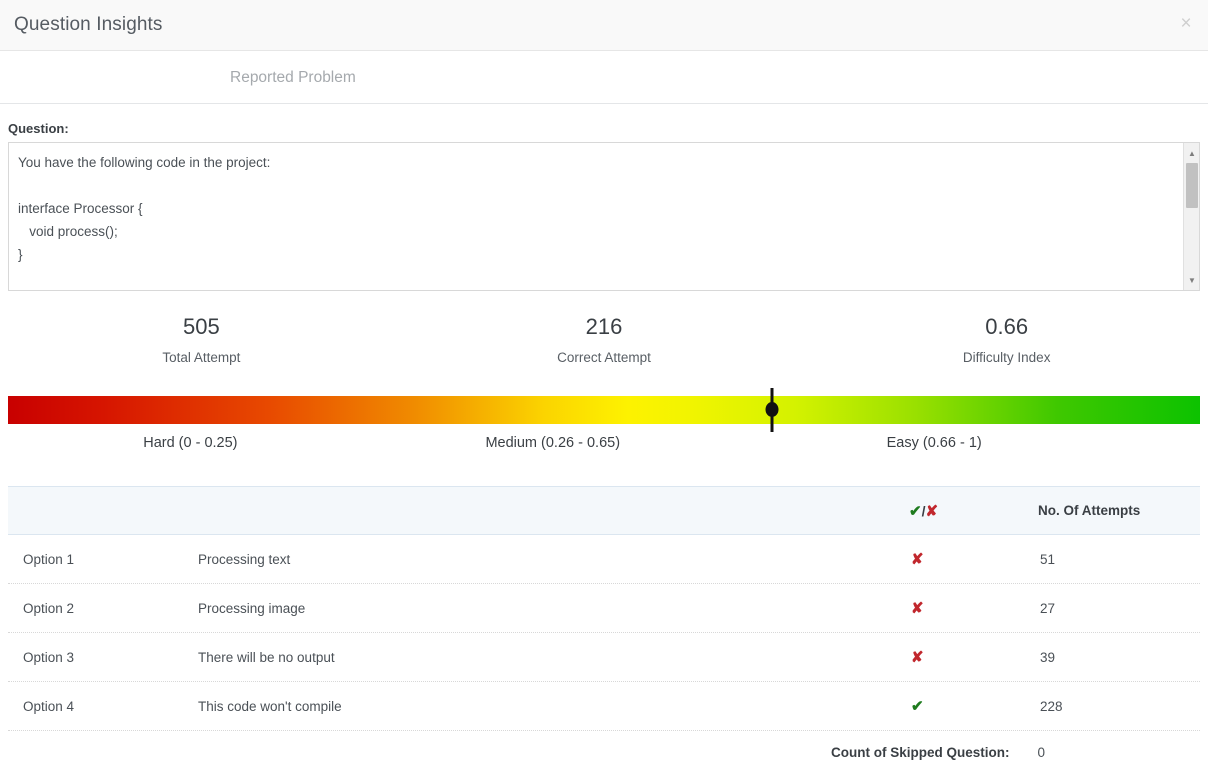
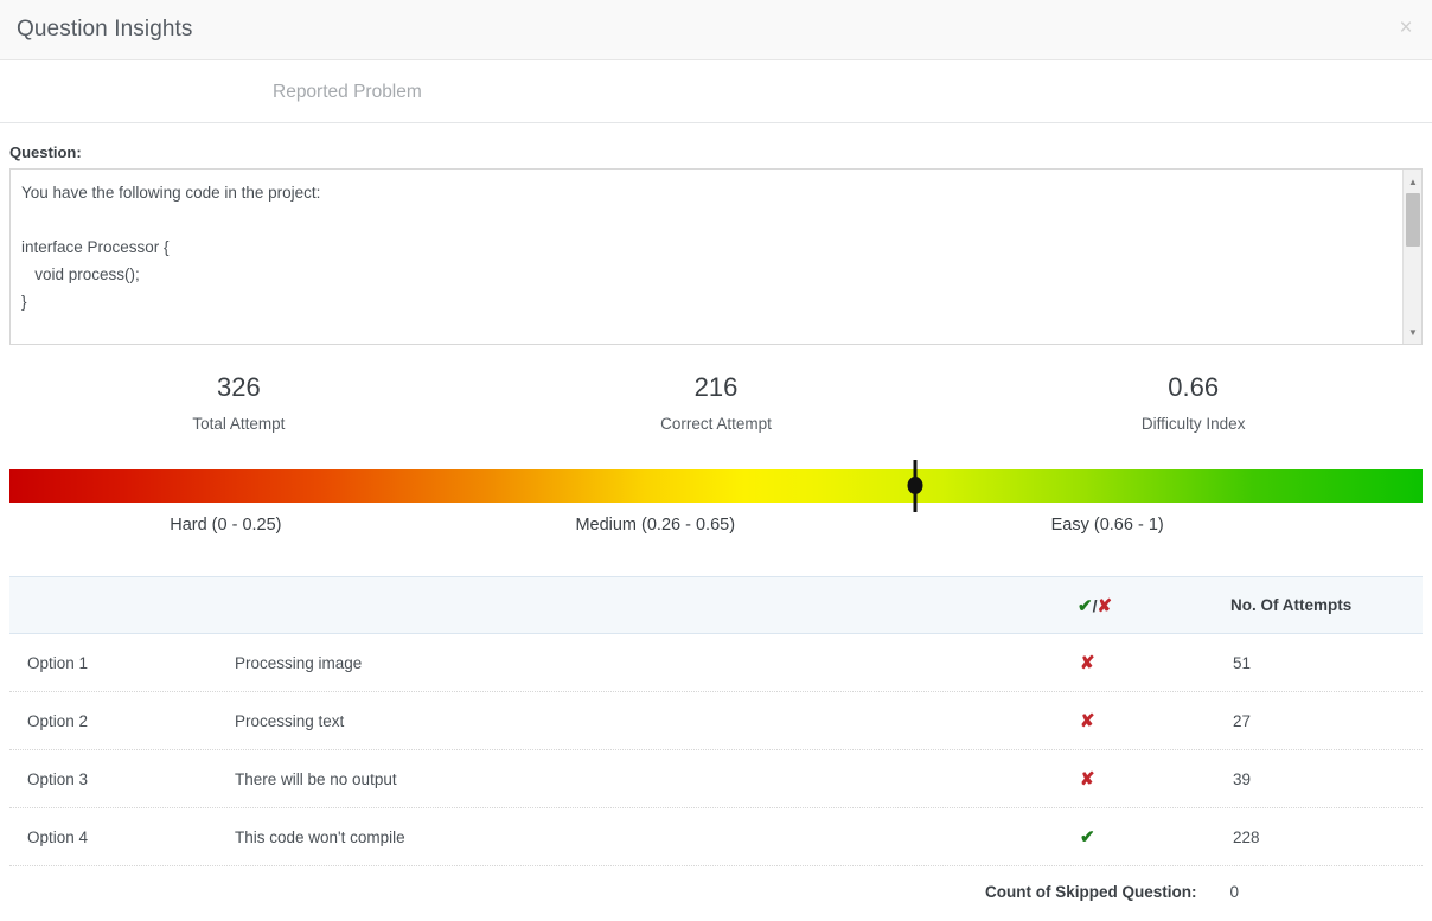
  Question Insights
  ×
  Reported Problem
  Question:
  You have the following code in the project:
  interface Processor {
  void process();
  }
  ▲
  ▼
- 505
+ 326
  Total Attempt
  216
  Correct Attempt
  0.66
  Difficulty Index
  Hard (0 - 0.25)
  Medium (0.26 - 0.65)
  Easy (0.66 - 1)
  ✔/✘
  No. Of Attempts
  Option 1
- Processing text
+ Processing image
  ✘
  51
  Option 2
- Processing image
+ Processing text
  ✘
  27
  Option 3
  There will be no output
  ✘
  39
  Option 4
  This code won't compile
  ✔
  228
  Count of Skipped Question:
  0
